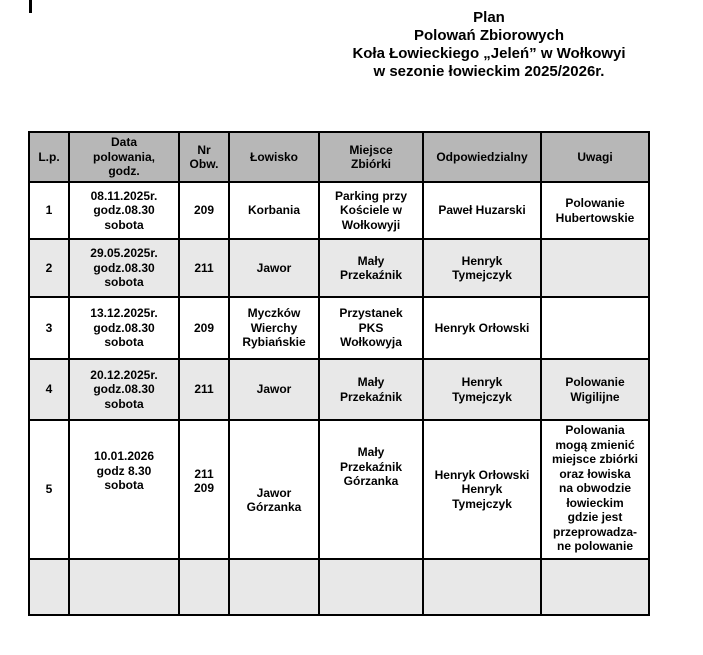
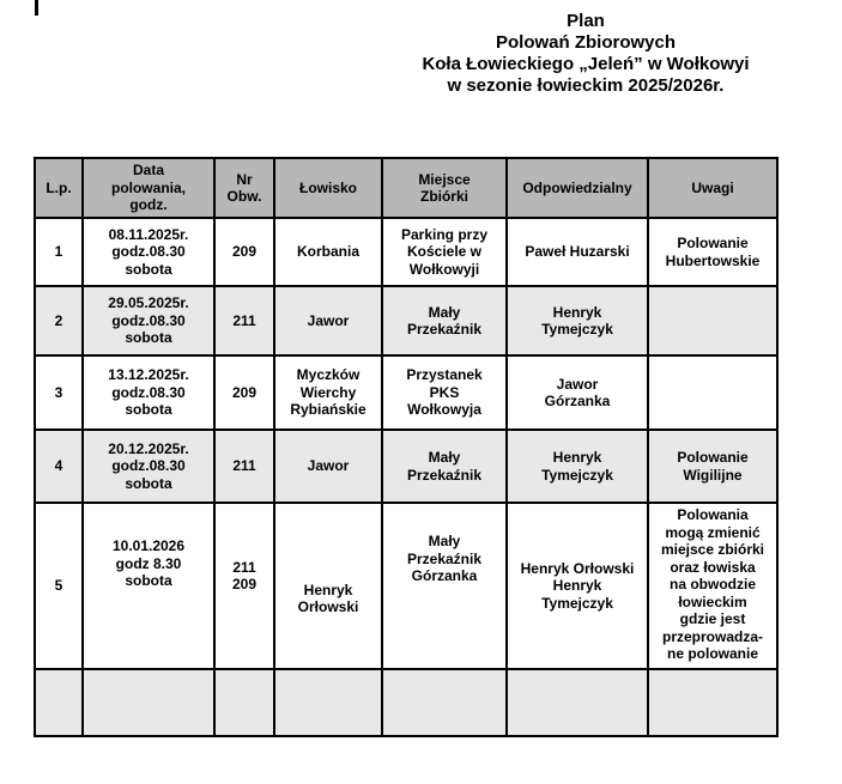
  Plan
  Polowań Zbiorowych
  Koła Łowieckiego „Jeleń” w Wołkowyi
  w sezonie łowieckim 2025/2026r.
  L.p.	Data polowania, godz.	Nr Obw.	Łowisko	Miejsce Zbiórki	Odpowiedzialny	Uwagi
  1	08.11.2025r. godz.08.30 sobota	209	Korbania	Parking przy Kościele w Wołkowyji	Paweł Huzarski	Polowanie Hubertowskie
  2	29.05.2025r. godz.08.30 sobota	211	Jawor	Mały Przekaźnik	Henryk Tymejczyk
- 3	13.12.2025r. godz.08.30 sobota	209	Myczków Wierchy Rybiańskie	Przystanek PKS Wołkowyja	Henryk Orłowski
+ 3	13.12.2025r. godz.08.30 sobota	209	Myczków Wierchy Rybiańskie	Przystanek PKS Wołkowyja	Jawor Górzanka
  4	20.12.2025r. godz.08.30 sobota	211	Jawor	Mały Przekaźnik	Henryk Tymejczyk	Polowanie Wigilijne
- 5	10.01.2026 godz 8.30 sobota	211 209	Jawor Górzanka	Mały Przekaźnik Górzanka	Henryk Orłowski Henryk Tymejczyk	Polowania mogą zmienić miejsce zbiórki oraz łowiska na obwodzie łowieckim gdzie jest przeprowadza- ne polowanie
+ 5	10.01.2026 godz 8.30 sobota	211 209	Henryk Orłowski	Mały Przekaźnik Górzanka	Henryk Orłowski Henryk Tymejczyk	Polowania mogą zmienić miejsce zbiórki oraz łowiska na obwodzie łowieckim gdzie jest przeprowadza- ne polowanie
